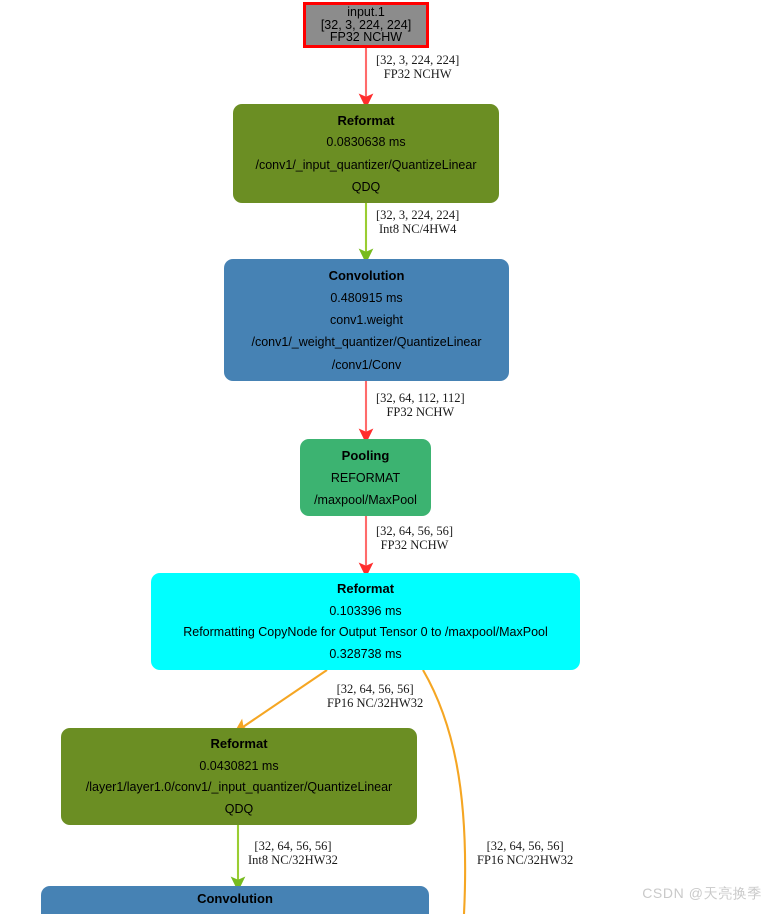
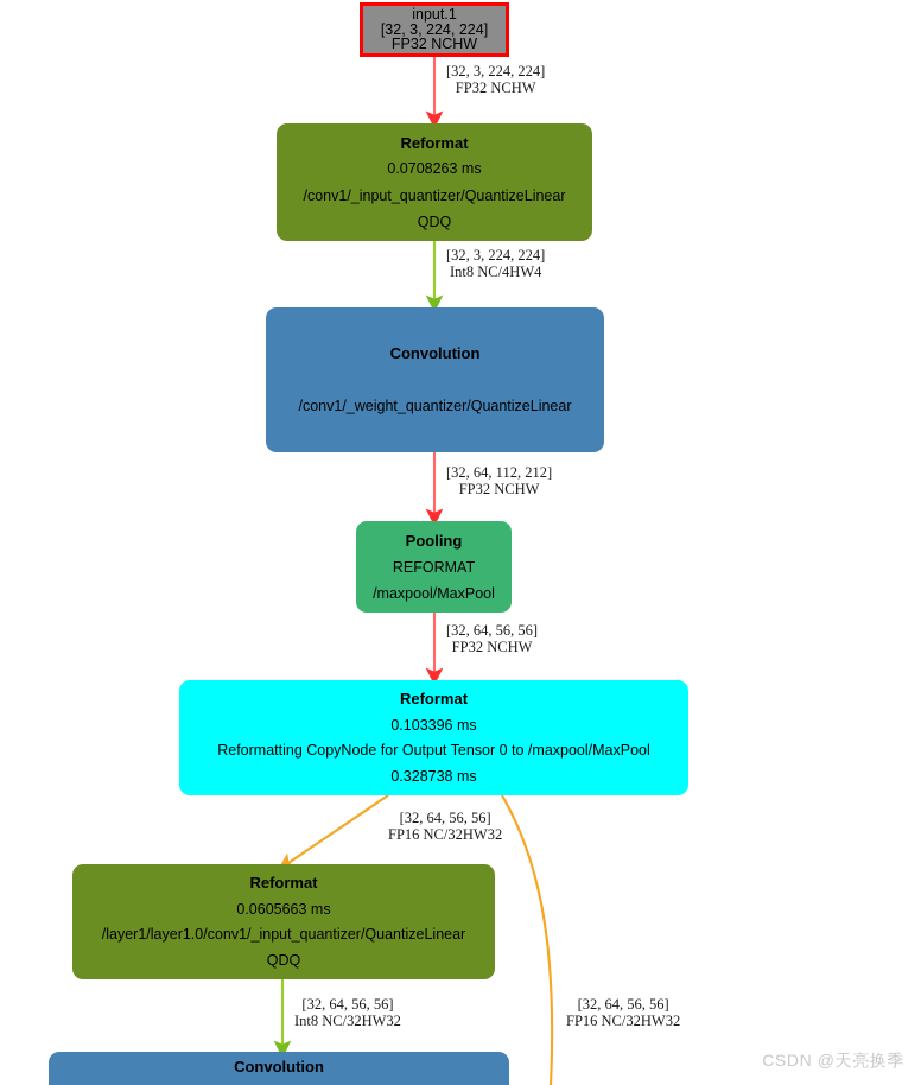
  input.1
  [32, 3, 224, 224]
  FP32 NCHW
  Reformat
- 0.0830638 ms
+ 0.0708263 ms
  /conv1/_input_quantizer/QuantizeLinear
  QDQ
  Convolution
- 0.480915 ms
- conv1.weight
  /conv1/_weight_quantizer/QuantizeLinear
- /conv1/Conv
  Pooling
  REFORMAT
  /maxpool/MaxPool
  Reformat
  0.103396 ms
  Reformatting CopyNode for Output Tensor 0 to /maxpool/MaxPool
  0.328738 ms
  Reformat
- 0.0430821 ms
+ 0.0605663 ms
  /layer1/layer1.0/conv1/_input_quantizer/QuantizeLinear
  QDQ
  Convolution
  [32, 3, 224, 224]
  FP32 NCHW
  [32, 3, 224, 224]
  Int8 NC/4HW4
- [32, 64, 112, 112]
+ [32, 64, 112, 212]
  FP32 NCHW
  [32, 64, 56, 56]
  FP32 NCHW
  [32, 64, 56, 56]
  FP16 NC/32HW32
  [32, 64, 56, 56]
  FP16 NC/32HW32
  [32, 64, 56, 56]
  Int8 NC/32HW32
  CSDN @天亮换季
